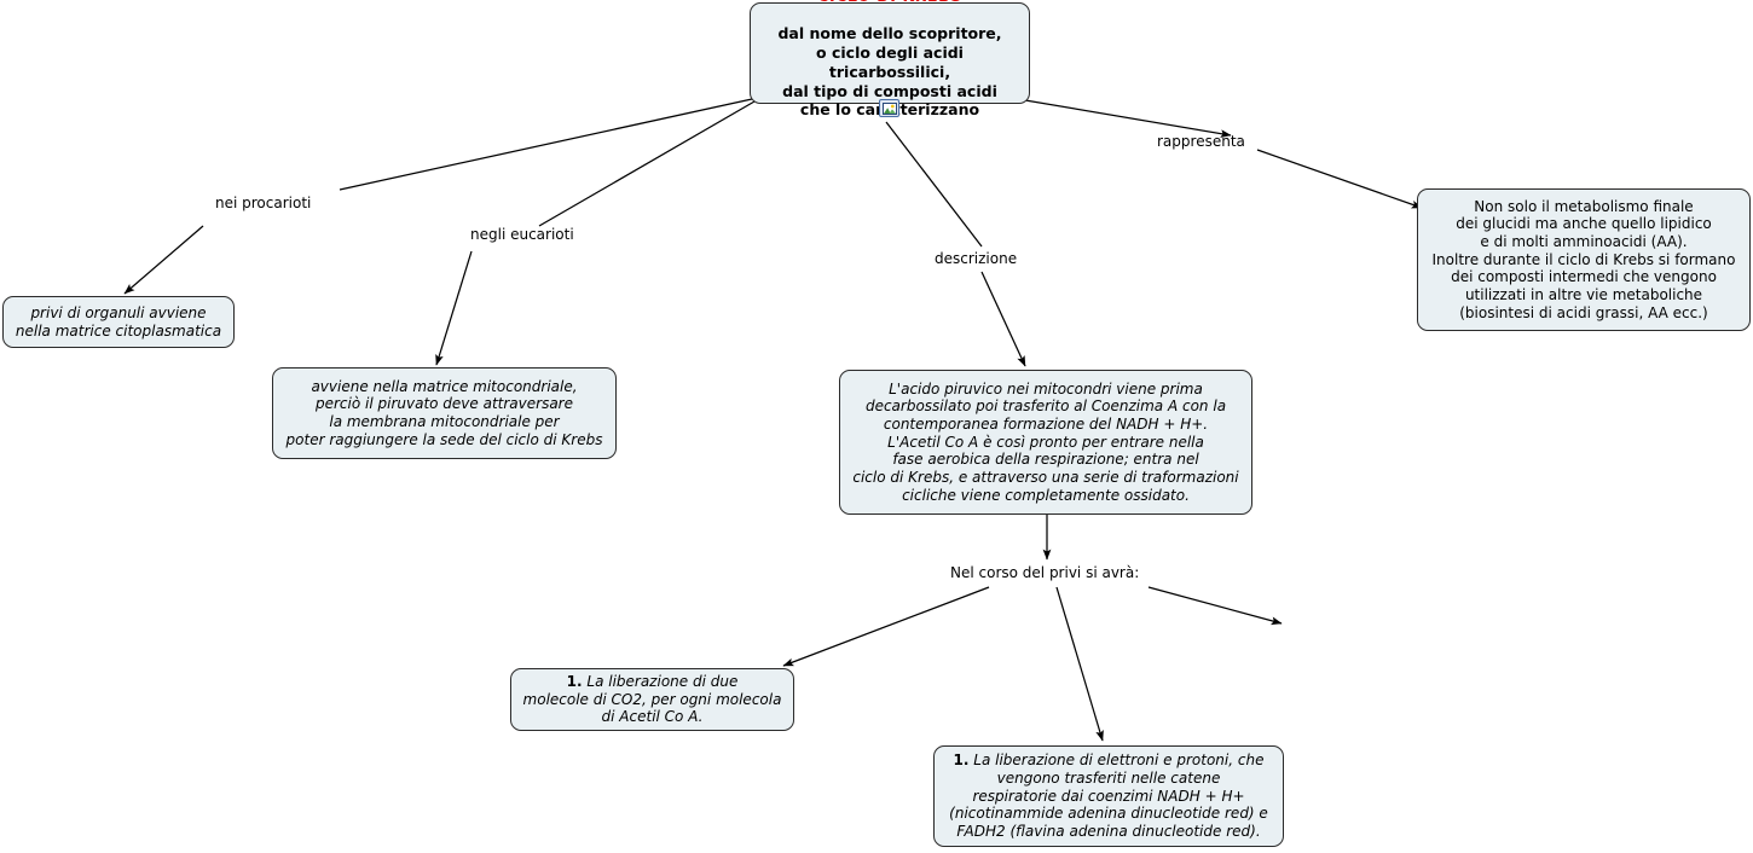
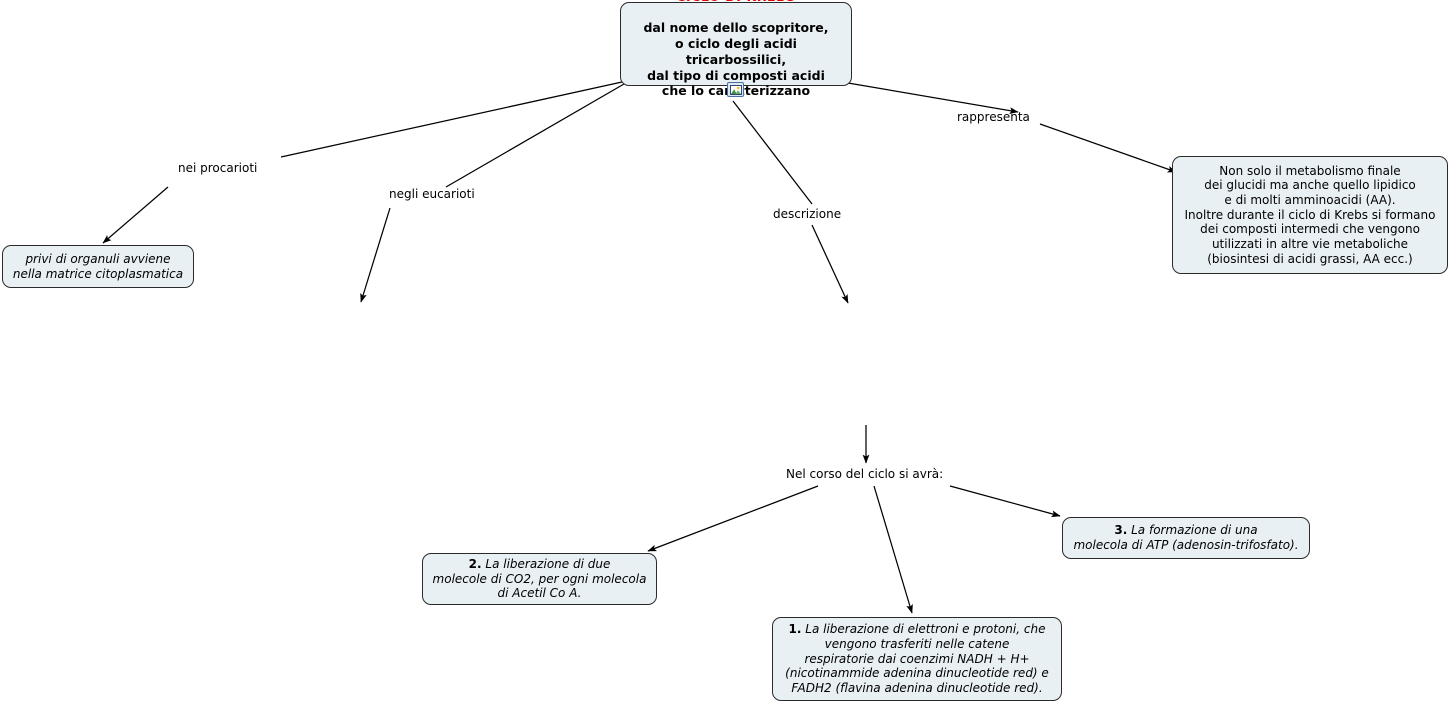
  dal nome dello scopritore,
  o ciclo degli acidi tricarbossilici,
  dal tipo di composti acidi
  che lo caterizzano
  privi di organuli avviene
  nella matrice citoplasmatica
- avviene nella matrice mitocondriale,
- perciò il piruvato deve attraversare
- la membrana mitocondriale per
- poter raggiungere la sede del ciclo di Krebs
- L'acido piruvico nei mitocondri viene prima
- decarbossilato poi trasferito al Coenzima A con la
- contemporanea formazione del NADH + H+.
- L'Acetil Co A è così pronto per entrare nella
- fase aerobica della respirazione; entra nel
- ciclo di Krebs, e attraverso una serie di traformazioni
- cicliche viene completamente ossidato.
  Non solo il metabolismo finale
  dei glucidi ma anche quello lipidico
  e di molti amminoacidi (AA).
  Inoltre durante il ciclo di Krebs si formano
  dei composti intermedi che vengono
  utilizzati in altre vie metaboliche
  (biosintesi di acidi grassi, AA ecc.)
- 1. La liberazione di due
+ 2. La liberazione di due
  molecole di CO2, per ogni molecola
  di Acetil Co A.
  1. La liberazione di elettroni e protoni, che
  vengono trasferiti nelle catene
  respiratorie dai coenzimi NADH + H+
  (nicotinammide adenina dinucleotide red) e
  FADH2 (flavina adenina dinucleotide red).
+ 3. La formazione di una
+ molecola di ATP (adenosin-trifosfato).
  nei procarioti
  negli eucarioti
  descrizione
  rappresenta
- Nel corso del privi si avrà:
+ Nel corso del ciclo si avrà:
